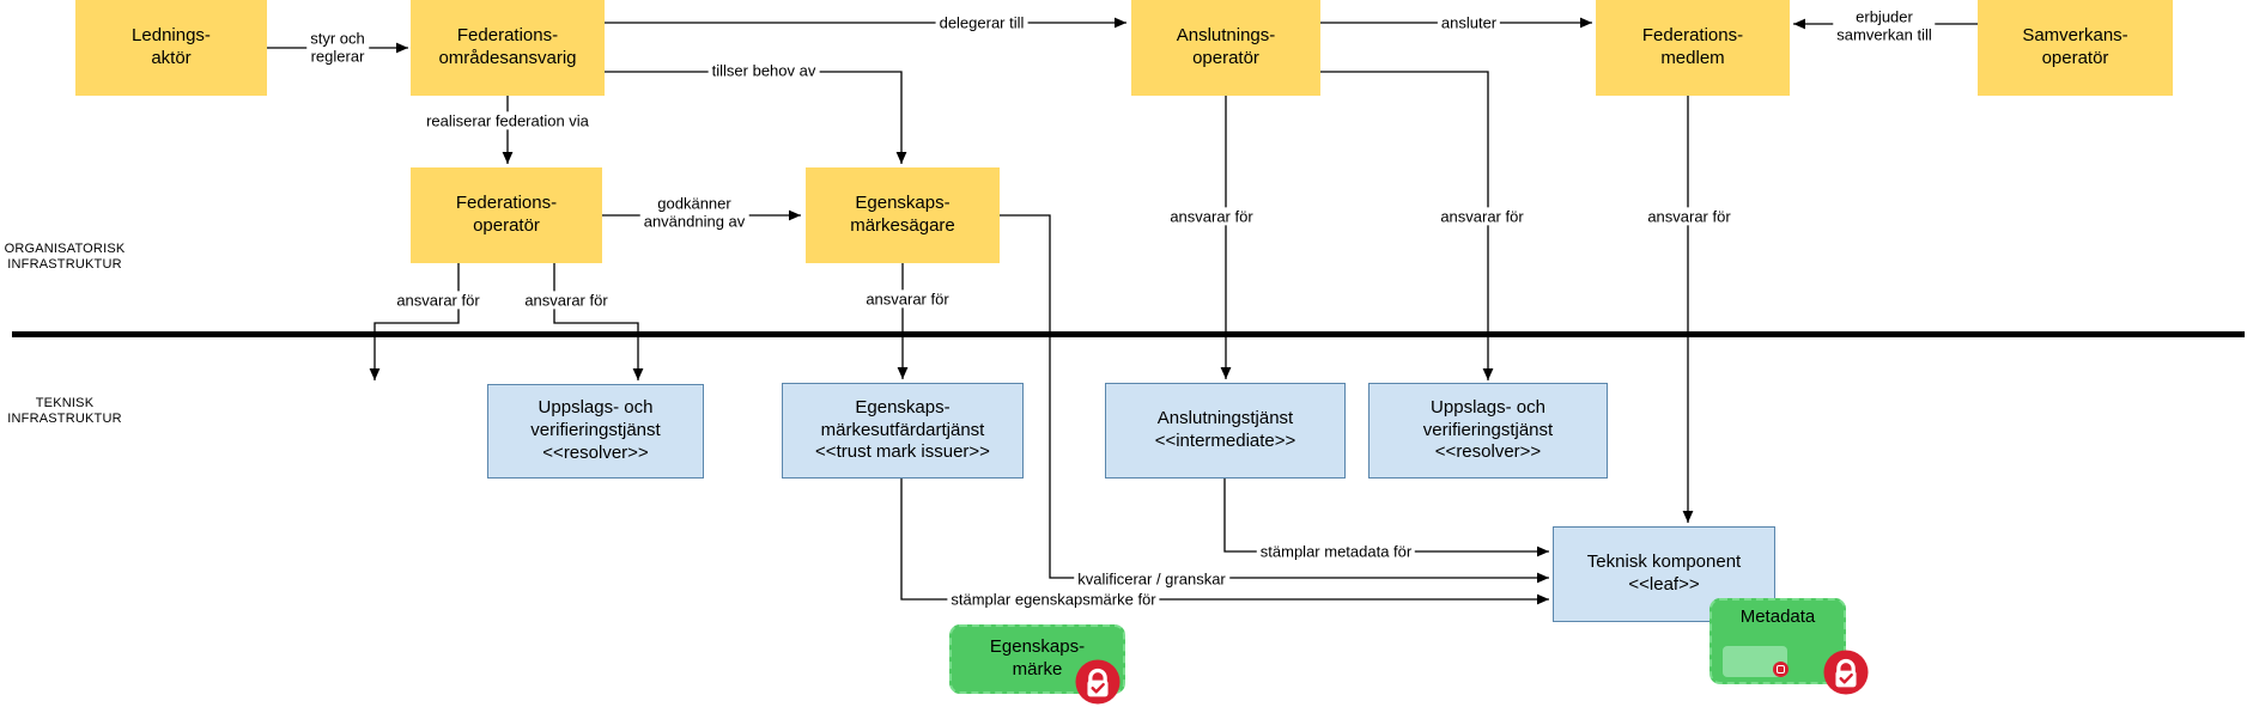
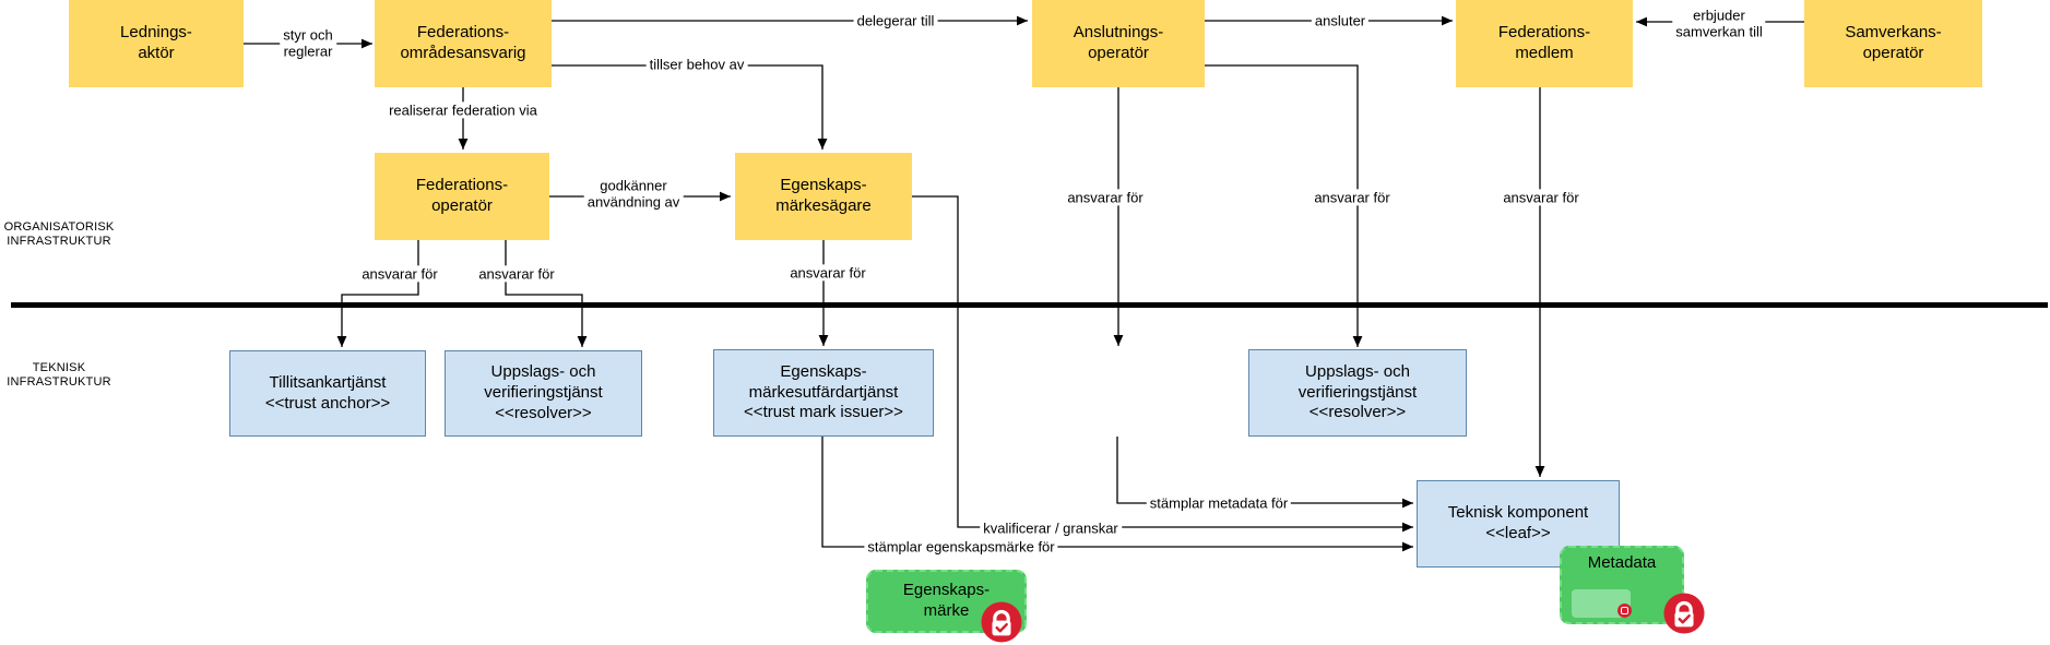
  ORGANISATORISK
  INFRASTRUKTUR
  TEKNISK
  INFRASTRUKTUR
  Lednings-
  aktör
  Federations-
  områdesansvarig
  Anslutnings-
  operatör
  Federations-
  medlem
  Samverkans-
  operatör
  Federations-
  operatör
  Egenskaps-
  märkesägare
+ Tillitsankartjänst
+ <<trust anchor>>
  Uppslags- och
  verifieringstjänst
  <<resolver>>
  Egenskaps-
  märkesutfärdartjänst
  <<trust mark issuer>>
- Anslutningstjänst
- <<intermediate>>
  Uppslags- och
  verifieringstjänst
  <<resolver>>
  Teknisk komponent
  <<leaf>>
  Egenskaps-
  märke
  Metadata
  styr och
  reglerar
  delegerar till
  ansluter
  erbjuder
  samverkan till
  realiserar federation via
  tillser behov av
  godkänner
  användning av
  ansvarar för
  ansvarar för
  ansvarar för
  ansvarar för
  ansvarar för
  ansvarar för
  stämplar metadata för
  kvalificerar / granskar
  stämplar egenskapsmärke för
